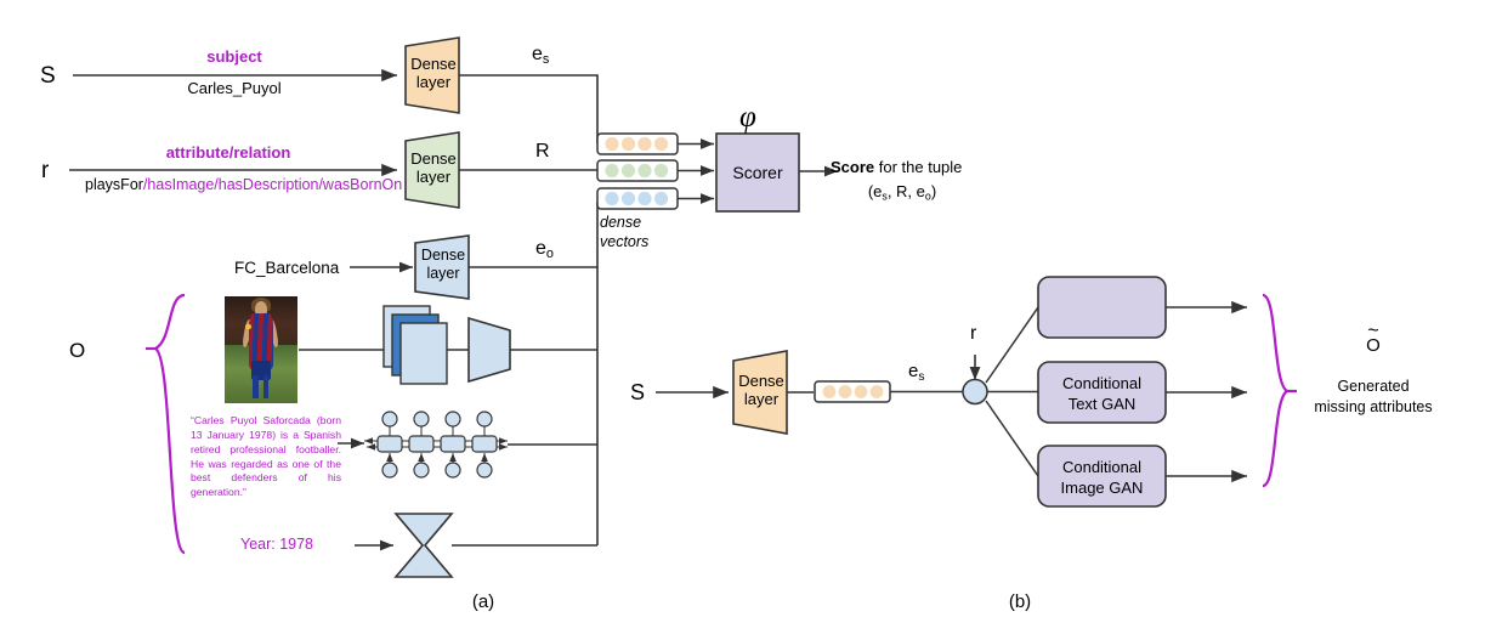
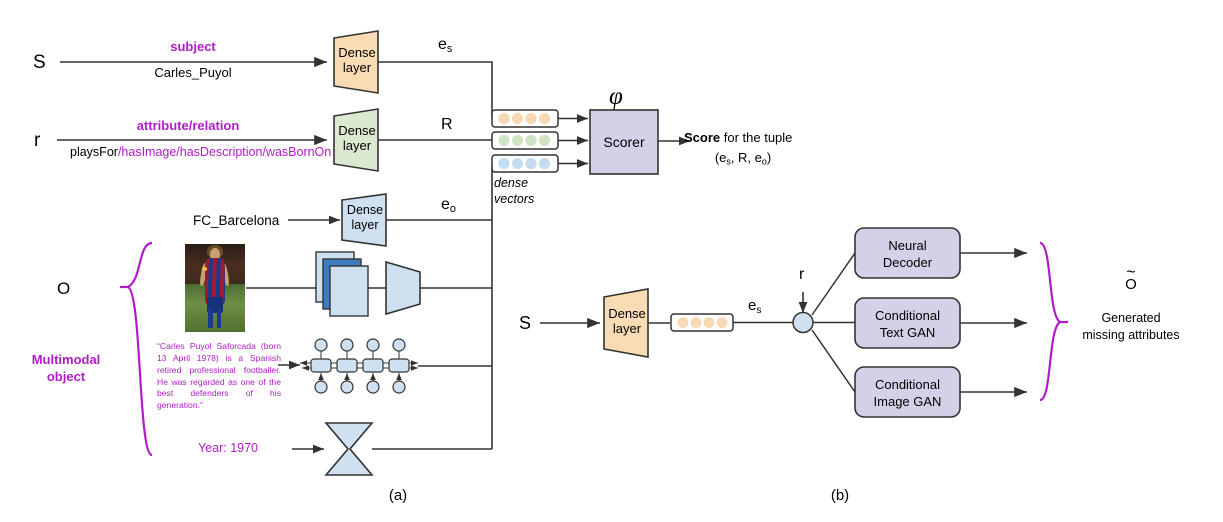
  S
  r
  O
  subject
  Carles_Puyol
  attribute/relation
  playsFor/hasImage/hasDescription/wasBornOn
  Dense
  layer
  Dense
  layer
  Dense
  layer
  es
  R
  eo
  dense
  vectors
  φ
  Scorer
  Score for the tuple
  (es, R, eo)
+ Multimodal
+ object
  FC_Barcelona
- “Carles Puyol Saforcada (born 13 January 1978) is a Spanish retired professional footballer. He was regarded as one of the best defenders of his generation.”
+ “Carles Puyol Saforcada (born 13 April 1978) is a Spanish retired professional footballer. He was regarded as one of the best defenders of his generation.”
- Year: 1978
+ Year: 1970
  S
  r
  Dense
  layer
  es
+ Neural
+ Decoder
  Conditional
  Text GAN
  Conditional
  Image GAN
  ~
  O
  Generated
  missing attributes
  (a)
  (b)
